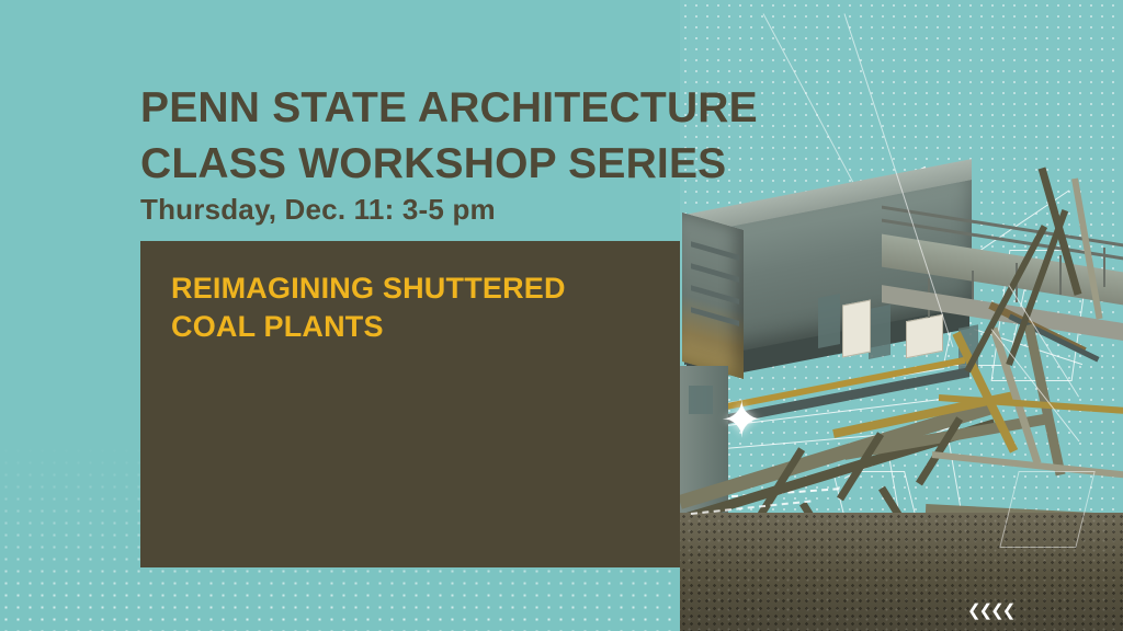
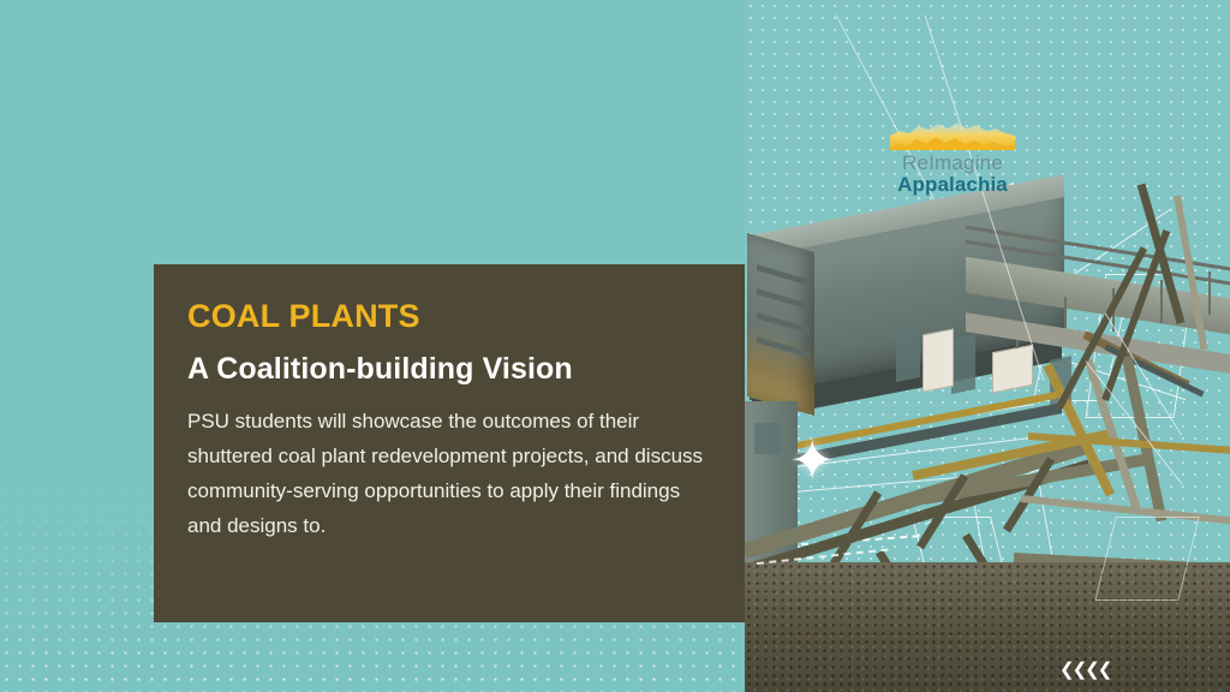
  ✦
  ❮❮❮❮
- PENN STATE ARCHITECTURE
- CLASS WORKSHOP SERIES
- Thursday, Dec. 11: 3-5 pm
- REIMAGINING SHUTTERED
  COAL PLANTS
+ A Coalition-building Vision
+ PSU students will showcase the outcomes of their shuttered coal plant redevelopment projects, and discuss community-serving opportunities to apply their findings and designs to.
+ ReImagine
+ Appalachia
